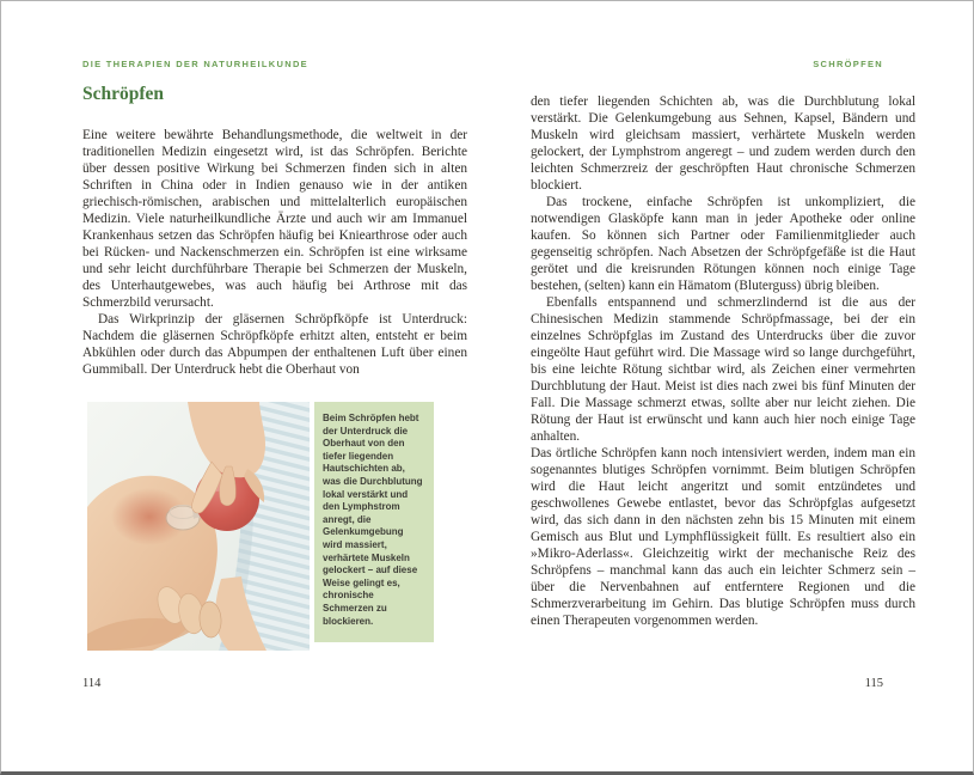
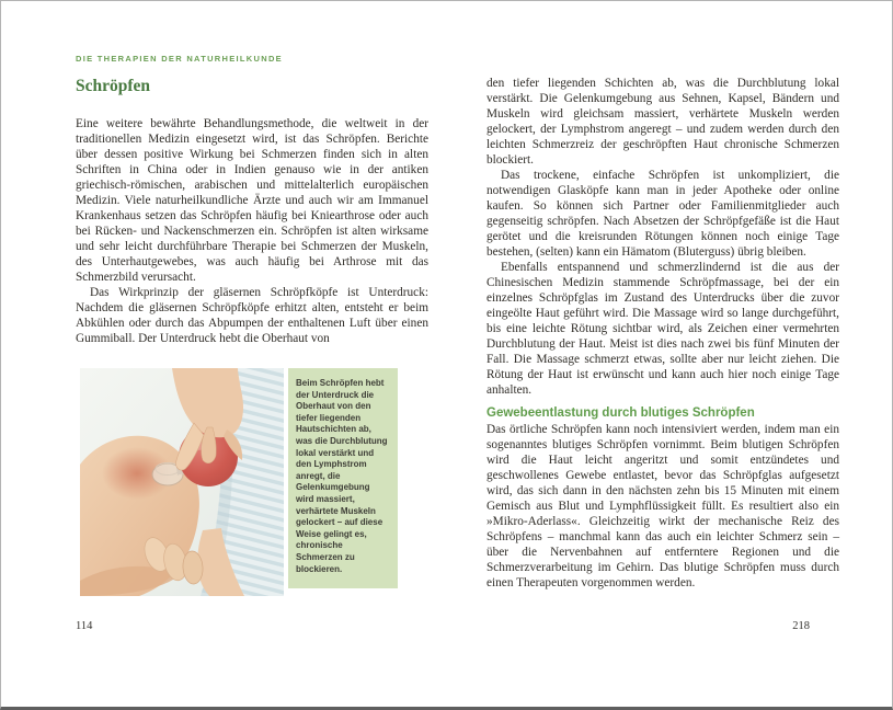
  DIE THERAPIEN DER NATURHEILKUNDE
  Schröpfen
- Eine weitere bewährte Behandlungsmethode, die weltweit in der traditionellen Medizin eingesetzt wird, ist das Schröpfen. Berichte über dessen positive Wirkung bei Schmerzen finden sich in alten Schriften in China oder in Indien genauso wie in der antiken griechisch-römischen, arabischen und mittelalterlich europäischen Medizin. Viele naturheilkundliche Ärzte und auch wir am Immanuel Krankenhaus setzen das Schröpfen häufig bei Kniearthrose oder auch bei Rücken- und Nackenschmerzen ein. Schröpfen ist eine wirksame und sehr leicht durchführbare Therapie bei Schmerzen der Muskeln, des Unterhautgewebes, was auch häufig bei Arthrose mit das Schmerzbild verursacht.
+ Eine weitere bewährte Behandlungsmethode, die weltweit in der traditionellen Medizin eingesetzt wird, ist das Schröpfen. Berichte über dessen positive Wirkung bei Schmerzen finden sich in alten Schriften in China oder in Indien genauso wie in der antiken griechisch-römischen, arabischen und mittelalterlich europäischen Medizin. Viele naturheilkundliche Ärzte und auch wir am Immanuel Krankenhaus setzen das Schröpfen häufig bei Kniearthrose oder auch bei Rücken- und Nackenschmerzen ein. Schröpfen ist alten wirksame und sehr leicht durchführbare Therapie bei Schmerzen der Muskeln, des Unterhautgewebes, was auch häufig bei Arthrose mit das Schmerzbild verursacht.
  Das Wirkprinzip der gläsernen Schröpfköpfe ist Unterdruck: Nachdem die gläsernen Schröpfköpfe erhitzt alten, entsteht er beim Abkühlen oder durch das Abpumpen der enthaltenen Luft über einen Gummiball. Der Unterdruck hebt die Oberhaut von
  Beim Schröpfen hebt der Unterdruck die Oberhaut von den tiefer liegenden Hautschichten ab, was die Durchblutung lokal verstärkt und den Lymphstrom anregt, die Gelenkumgebung wird massiert, verhärtete Muskeln gelockert – auf diese Weise gelingt es, chronische Schmerzen zu blockieren.
- SCHRÖPFEN
  den tiefer liegenden Schichten ab, was die Durchblutung lokal verstärkt. Die Gelenkumgebung aus Sehnen, Kapsel, Bändern und Muskeln wird gleichsam massiert, verhärtete Muskeln werden gelockert, der Lymphstrom angeregt – und zudem werden durch den leichten Schmerzreiz der geschröpften Haut chronische Schmerzen blockiert.
  Das trockene, einfache Schröpfen ist unkompliziert, die notwendigen Glasköpfe kann man in jeder Apotheke oder online kaufen. So können sich Partner oder Familienmitglieder auch gegenseitig schröpfen. Nach Absetzen der Schröpfgefäße ist die Haut gerötet und die kreisrunden Rötungen können noch einige Tage bestehen, (selten) kann ein Hämatom (Bluterguss) übrig bleiben.
  Ebenfalls entspannend und schmerzlindernd ist die aus der Chinesischen Medizin stammende Schröpfmassage, bei der ein einzelnes Schröpfglas im Zustand des Unterdrucks über die zuvor eingeölte Haut geführt wird. Die Massage wird so lange durchgeführt, bis eine leichte Rötung sichtbar wird, als Zeichen einer vermehrten Durchblutung der Haut. Meist ist dies nach zwei bis fünf Minuten der Fall. Die Massage schmerzt etwas, sollte aber nur leicht ziehen. Die Rötung der Haut ist erwünscht und kann auch hier noch einige Tage anhalten.
+ Gewebeentlastung durch blutiges Schröpfen
  Das örtliche Schröpfen kann noch intensiviert werden, indem man ein sogenanntes blutiges Schröpfen vornimmt. Beim blutigen Schröpfen wird die Haut leicht angeritzt und somit entzündetes und geschwollenes Gewebe entlastet, bevor das Schröpfglas aufgesetzt wird, das sich dann in den nächsten zehn bis 15 Minuten mit einem Gemisch aus Blut und Lymphflüssigkeit füllt. Es resultiert also ein »Mikro-Aderlass«. Gleichzeitig wirkt der mechanische Reiz des Schröpfens – manchmal kann das auch ein leichter Schmerz sein – über die Nervenbahnen auf entferntere Regionen und die Schmerzverarbeitung im Gehirn. Das blutige Schröpfen muss durch einen Therapeuten vorgenommen werden.
  114
- 115
+ 218
